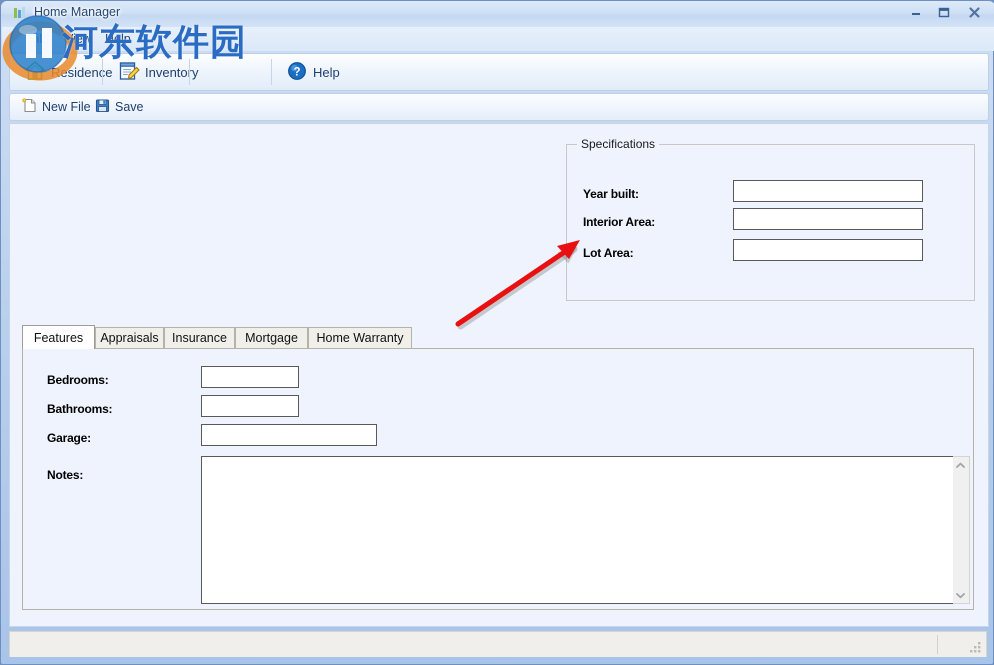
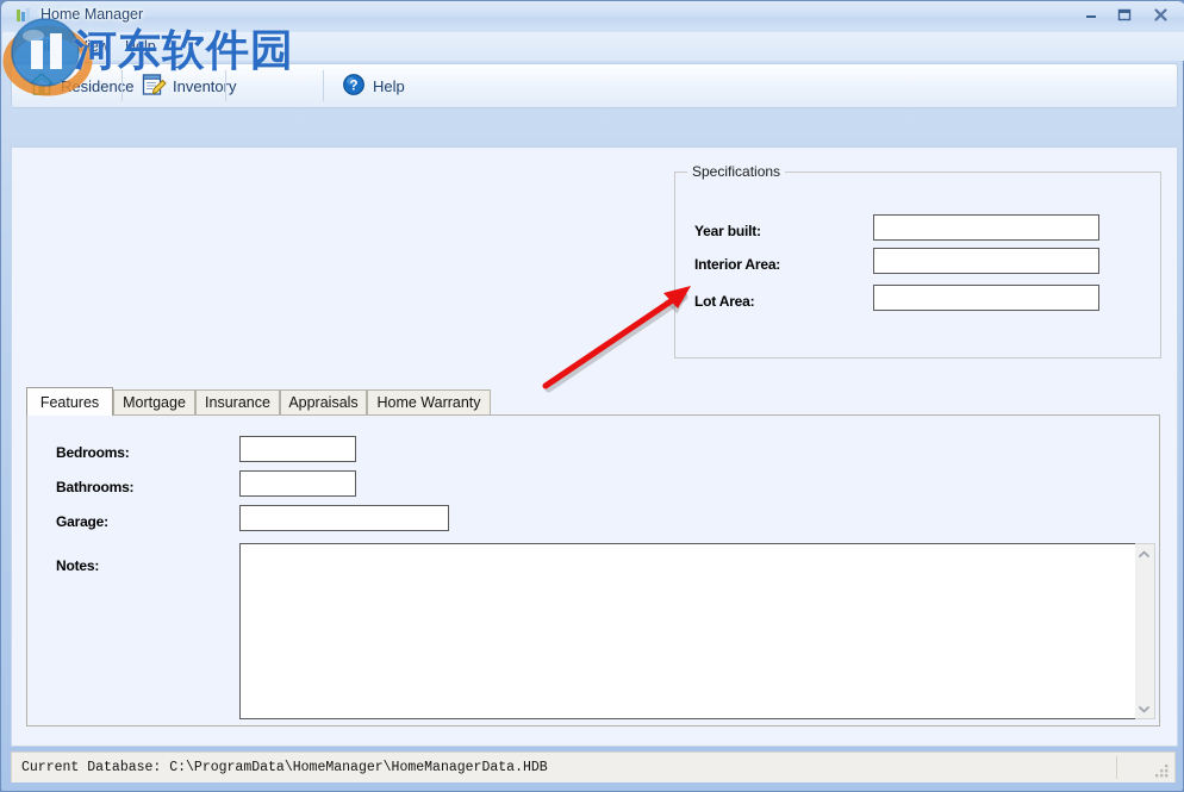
  Home Manager
  View
  Help
  Residene
  Inventoy
  ?
  Help
- New File
- Save
  Specifications
  Year built:
  Interior Area:
  Lot Area:
  Features
- Appraisals
+ Mortgage
  Insurance
- Mortgage
+ Appraisals
  Home Warranty
  Bedrooms:
  Bathrooms:
  Garage:
  Notes:
+ Current Database: C:\ProgramData\HomeManager\HomeManagerData.HDB
  河东软件园
